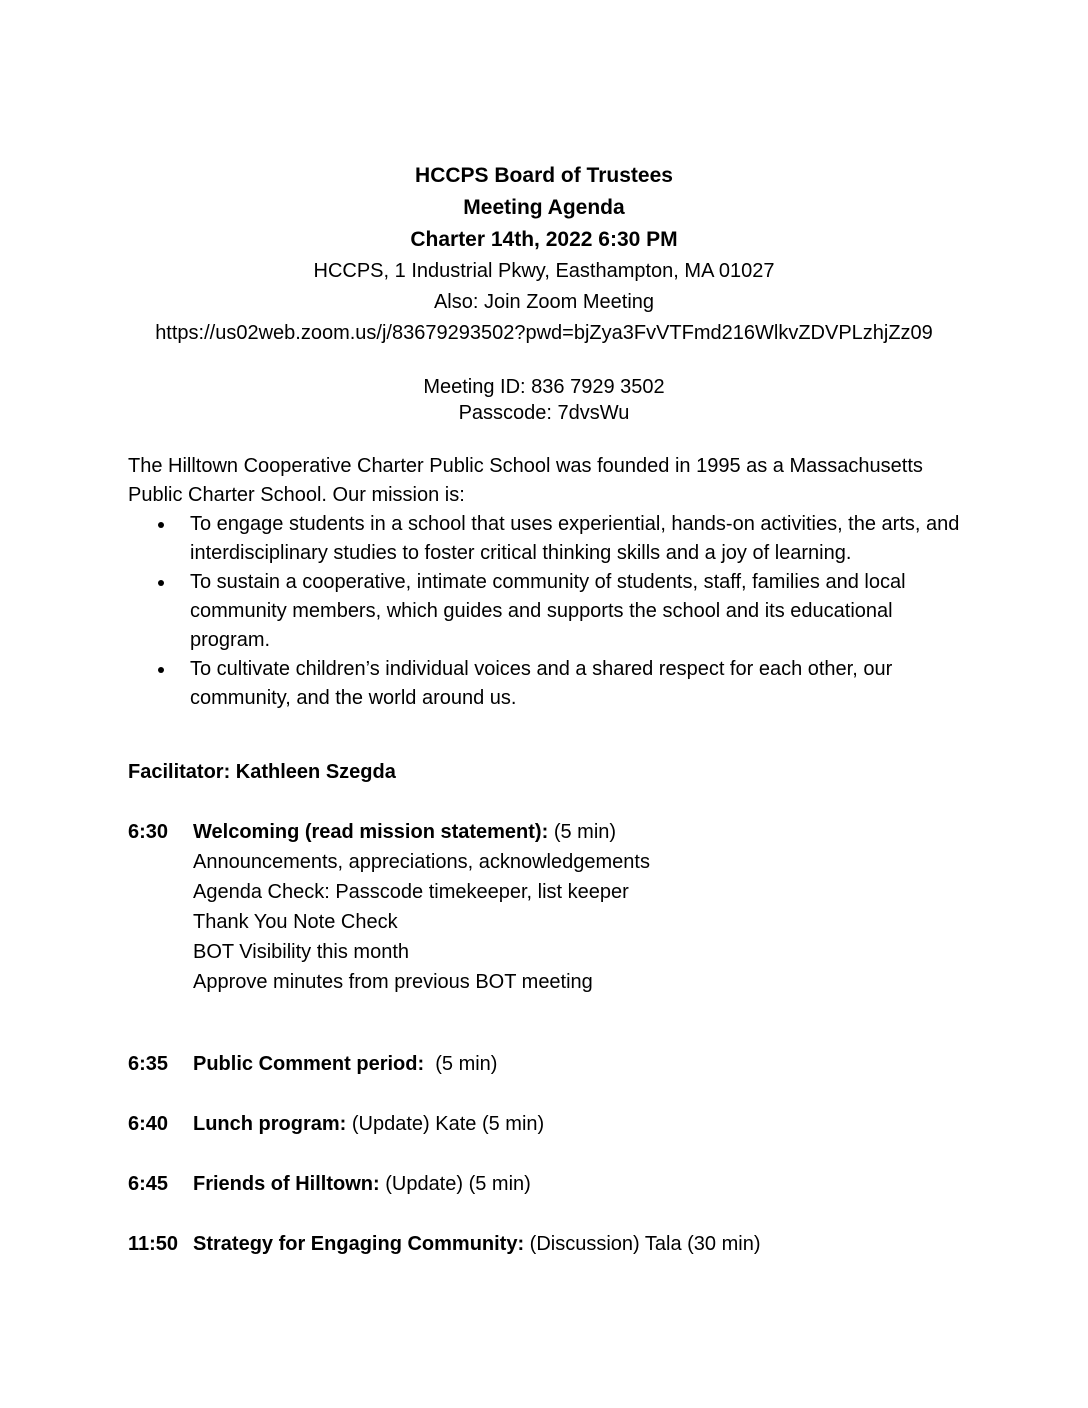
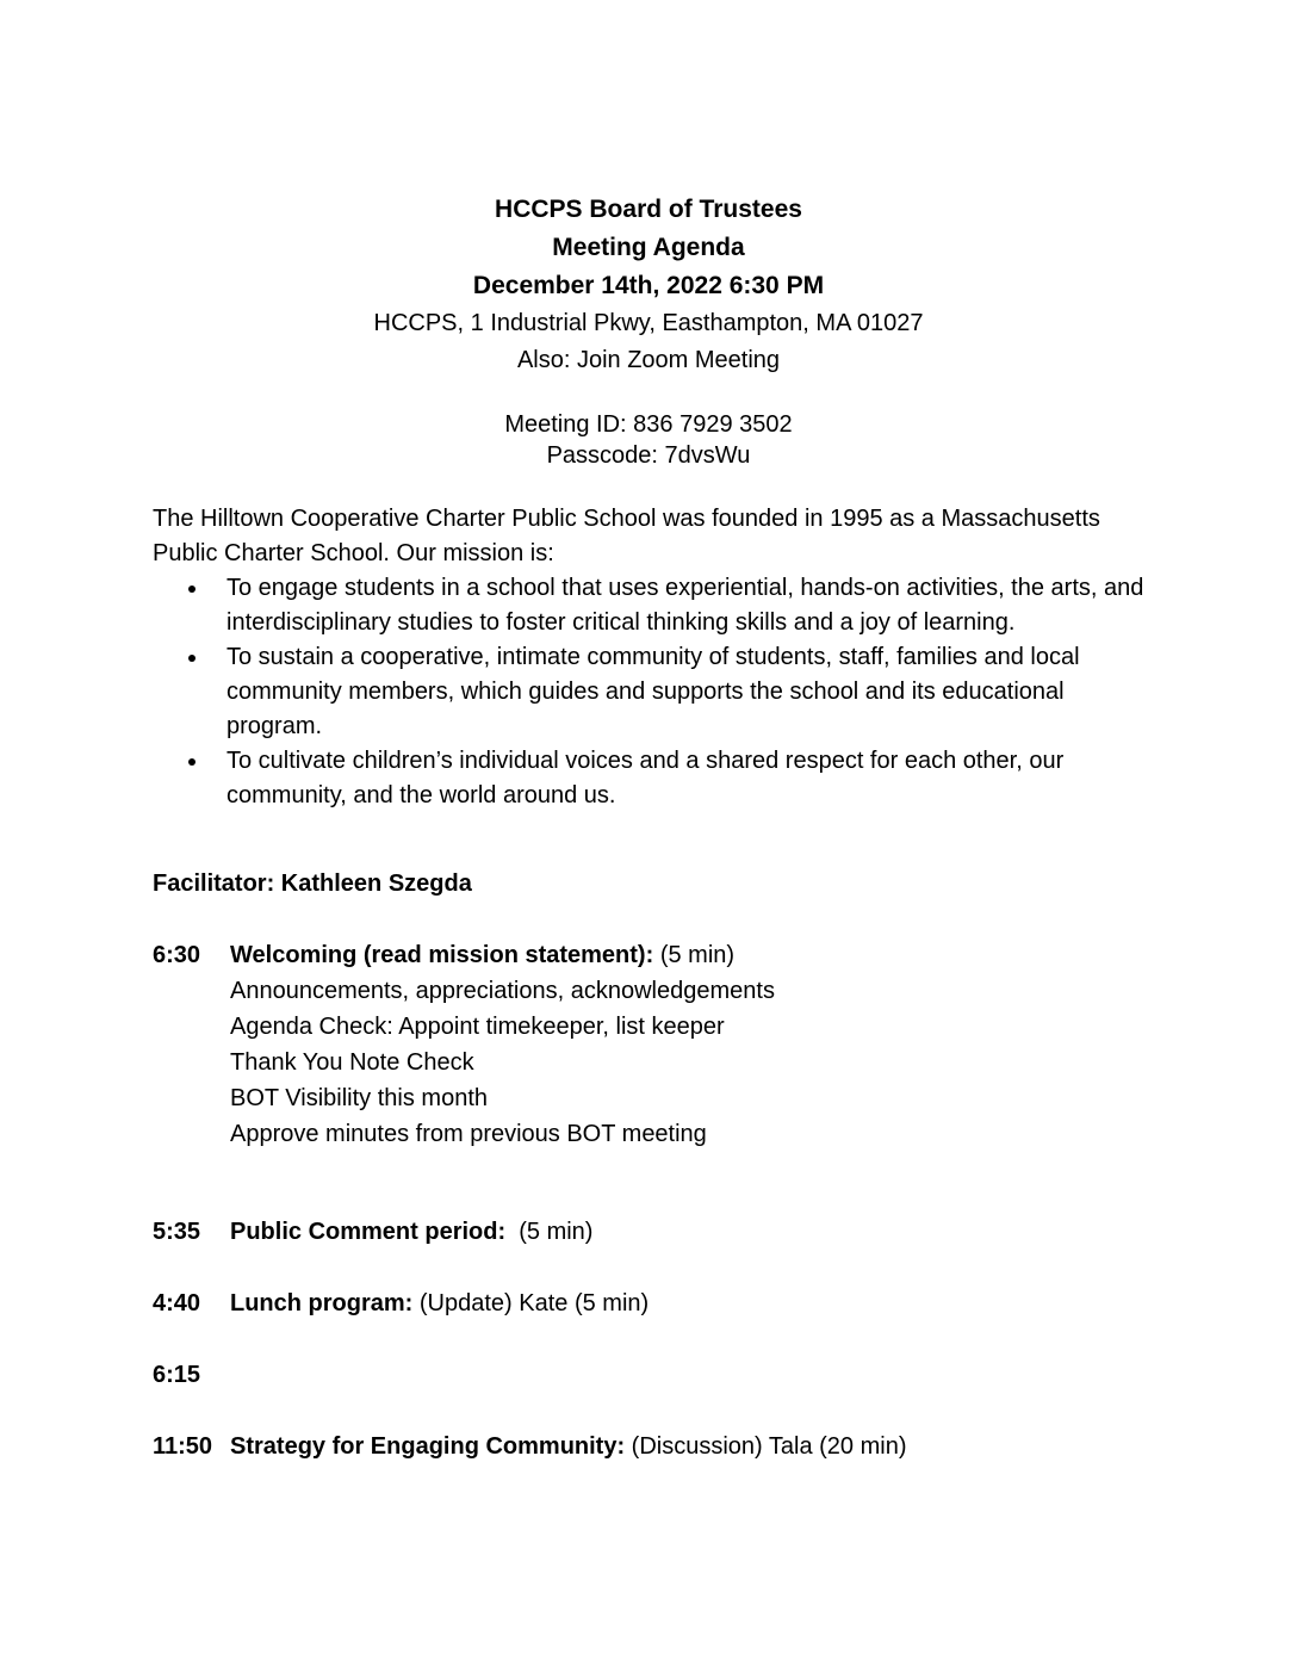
  HCCPS Board of Trustees
  Meeting Agenda
- Charter 14th, 2022 6:30 PM
+ December 14th, 2022 6:30 PM
  HCCPS, 1 Industrial Pkwy, Easthampton, MA 01027
  Also: Join Zoom Meeting
- https://us02web.zoom.us/j/83679293502?pwd=bjZya3FvVTFmd216WlkvZDVPLzhjZz09
  Meeting ID: 836 7929 3502
  Passcode: 7dvsWu
  The Hilltown Cooperative Charter Public School was founded in 1995 as a Massachusetts Public Charter School. Our mission is:
  To engage students in a school that uses experiential, hands-on activities, the arts, and interdisciplinary studies to foster critical thinking skills and a joy of learning.
  To sustain a cooperative, intimate community of students, staff, families and local community members, which guides and supports the school and its educational program.
  To cultivate children’s individual voices and a shared respect for each other, our community, and the world around us.
  Facilitator: Kathleen Szegda
  6:30
  Welcoming (read mission statement): (5 min)
  Announcements, appreciations, acknowledgements
- Agenda Check: Passcode timekeeper, list keeper
+ Agenda Check: Appoint timekeeper, list keeper
  Thank You Note Check
  BOT Visibility this month
  Approve minutes from previous BOT meeting
- 6:35
+ 5:35
  Public Comment period: (5 min)
- 6:40
+ 4:40
  Lunch program: (Update) Kate (5 min)
- 6:45
+ 6:15
- Friends of Hilltown: (Update) (5 min)
  11:50
- Strategy for Engaging Community: (Discussion) Tala (30 min)
+ Strategy for Engaging Community: (Discussion) Tala (20 min)
